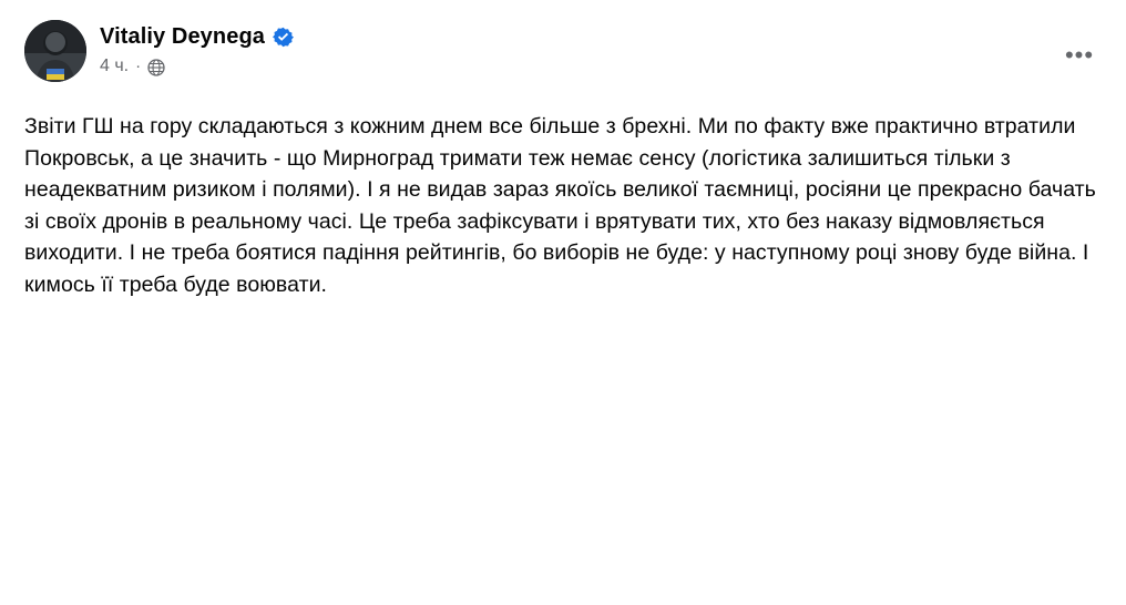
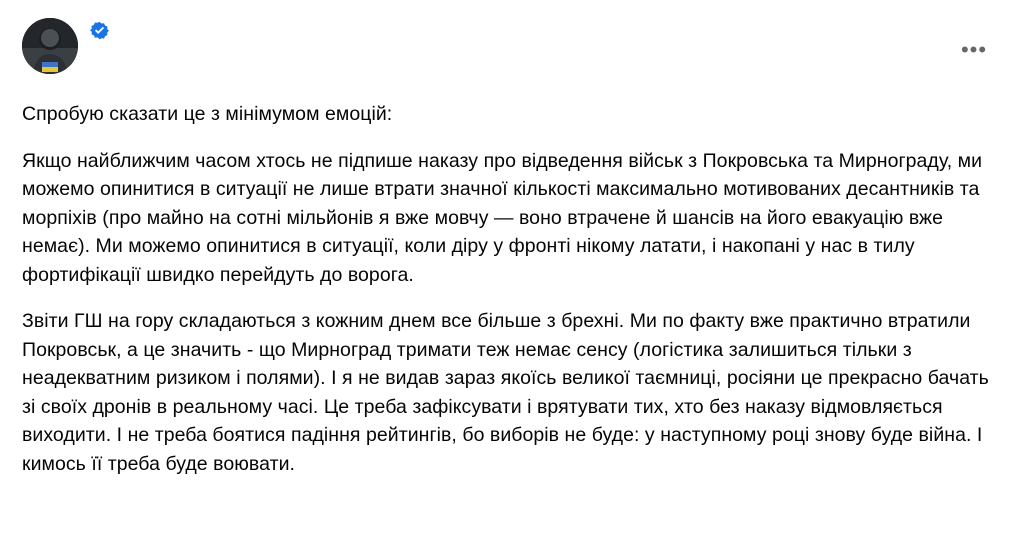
- Vitaliy Deynega
- 4 ч.
- ·
  •••
+ Спробую сказати це з мінімумом емоцій:
+ Якщо найближчим часом хтось не підпише наказу про відведення військ з Покровська та Мирнограду, ми можемо опинитися в ситуації не лише втрати значної кількості максимально мотивованих десантників та морпіхів (про майно на сотні мільйонів я вже мовчу — воно втрачене й шансів на його евакуацію вже немає). Ми можемо опинитися в ситуації, коли діру у фронті нікому латати, і накопані у нас в тилу фортифікації швидко перейдуть до ворога.
  Звіти ГШ на гору складаються з кожним днем все більше з брехні. Ми по факту вже практично втратили Покровськ, а це значить - що Мирноград тримати теж немає сенсу (логістика залишиться тільки з неадекватним ризиком і полями). І я не видав зараз якоїсь великої таємниці, росіяни це прекрасно бачать зі своїх дронів в реальному часі. Це треба зафіксувати і врятувати тих, хто без наказу відмовляється виходити. І не треба боятися падіння рейтингів, бо виборів не буде: у наступному році знову буде війна. І кимось її треба буде воювати.
